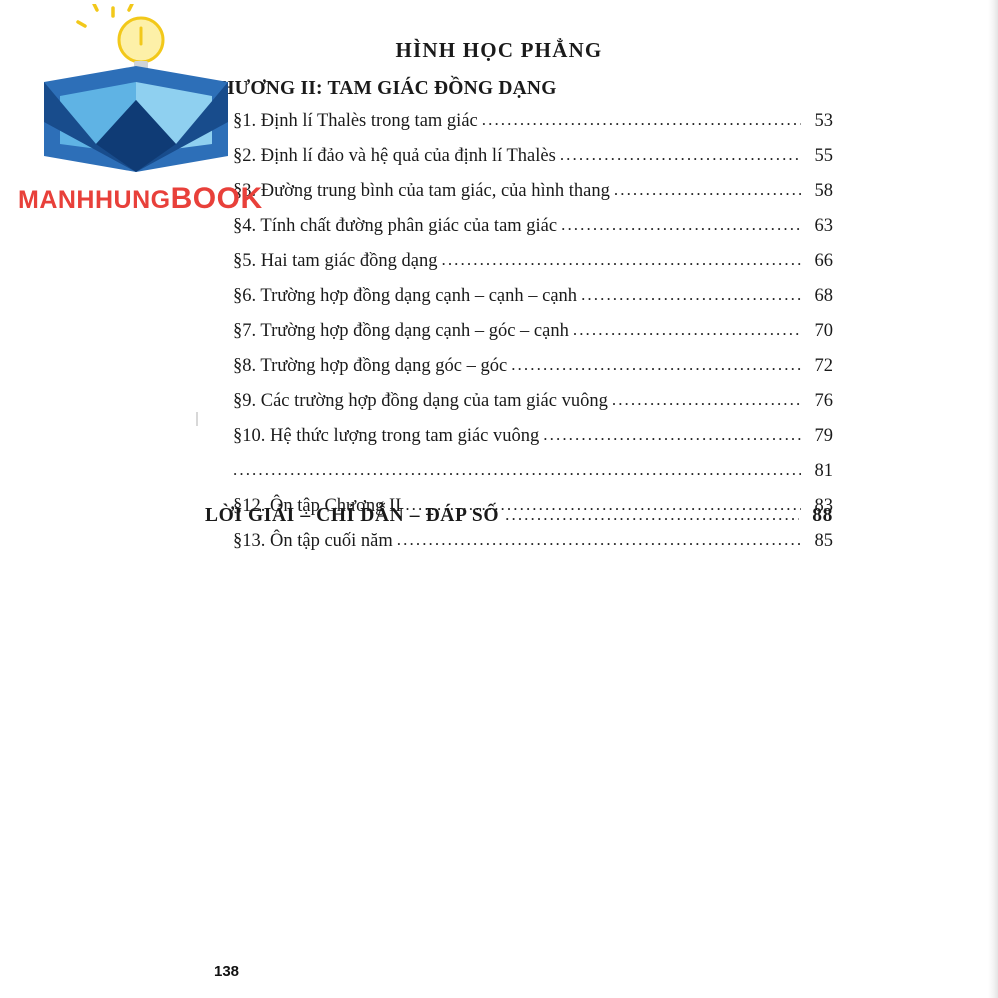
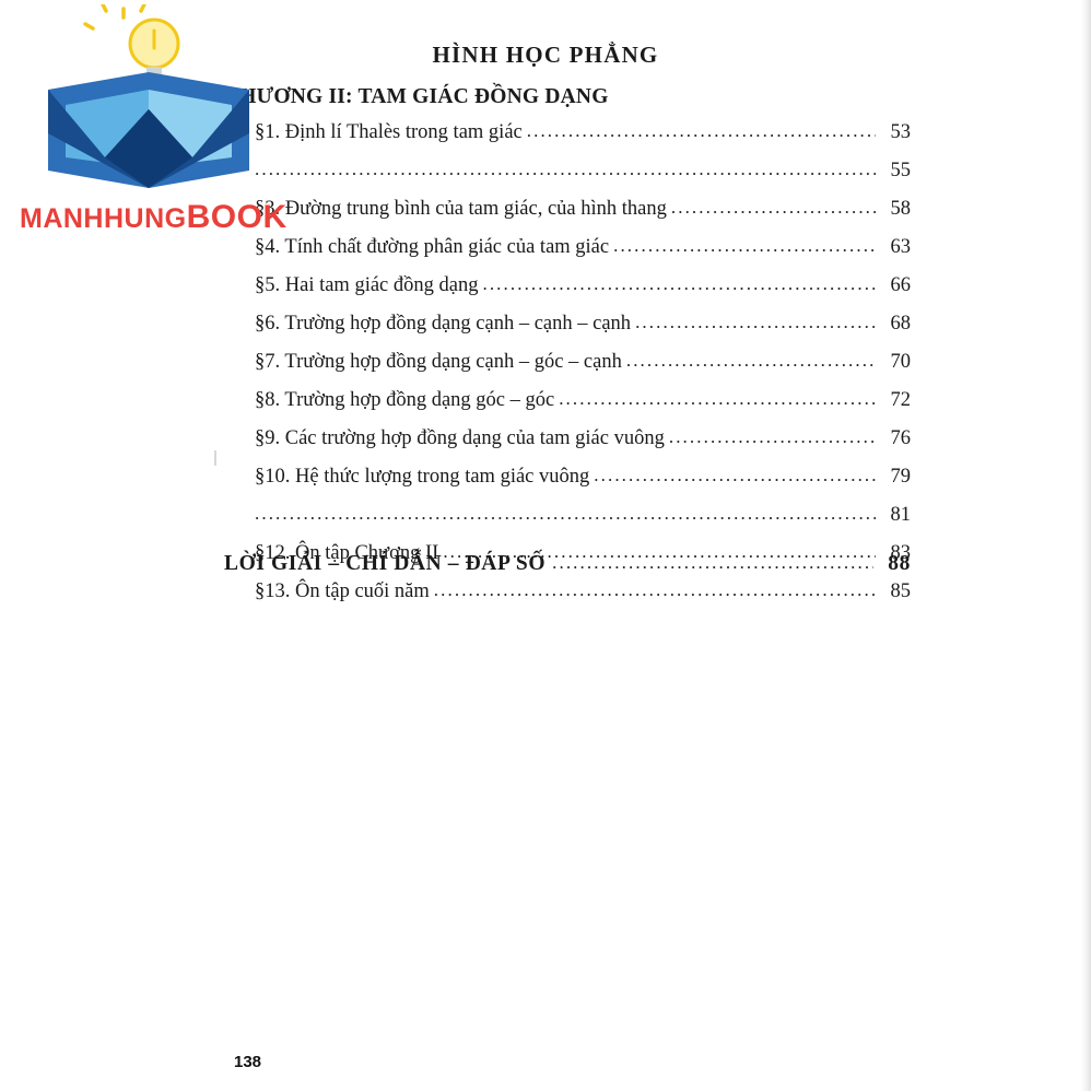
  HÌNH HỌC PHẲNG
  ƯƠNG II: TAM GIÁC ĐỒNG DẠNG
  §1. Định lí Thalès trong tam giác
  53
- §2. Định lí đảo và hệ quả của định lí Thalès
  55
  §3. Đường trung bình của tam giác, của hình thang
  58
  §4. Tính chất đường phân giác của tam giác
  63
  §5. Hai tam giác đồng dạng
  66
  §6. Trường hợp đồng dạng cạnh – cạnh – cạnh
  68
  §7. Trường hợp đồng dạng cạnh – góc – cạnh
  70
  §8. Trường hợp đồng dạng góc – góc
  72
  §9. Các trường hợp đồng dạng của tam giác vuông
  76
  §10. Hệ thức lượng trong tam giác vuông
  79
  81
  §12. Ôn tập Chương II
  83
  §13. Ôn tập cuối năm
  85
  LỜI GIẢI – CHỈ DẪN – ĐÁP SỐ
  88
  138
  MANHHUNGBOOK
